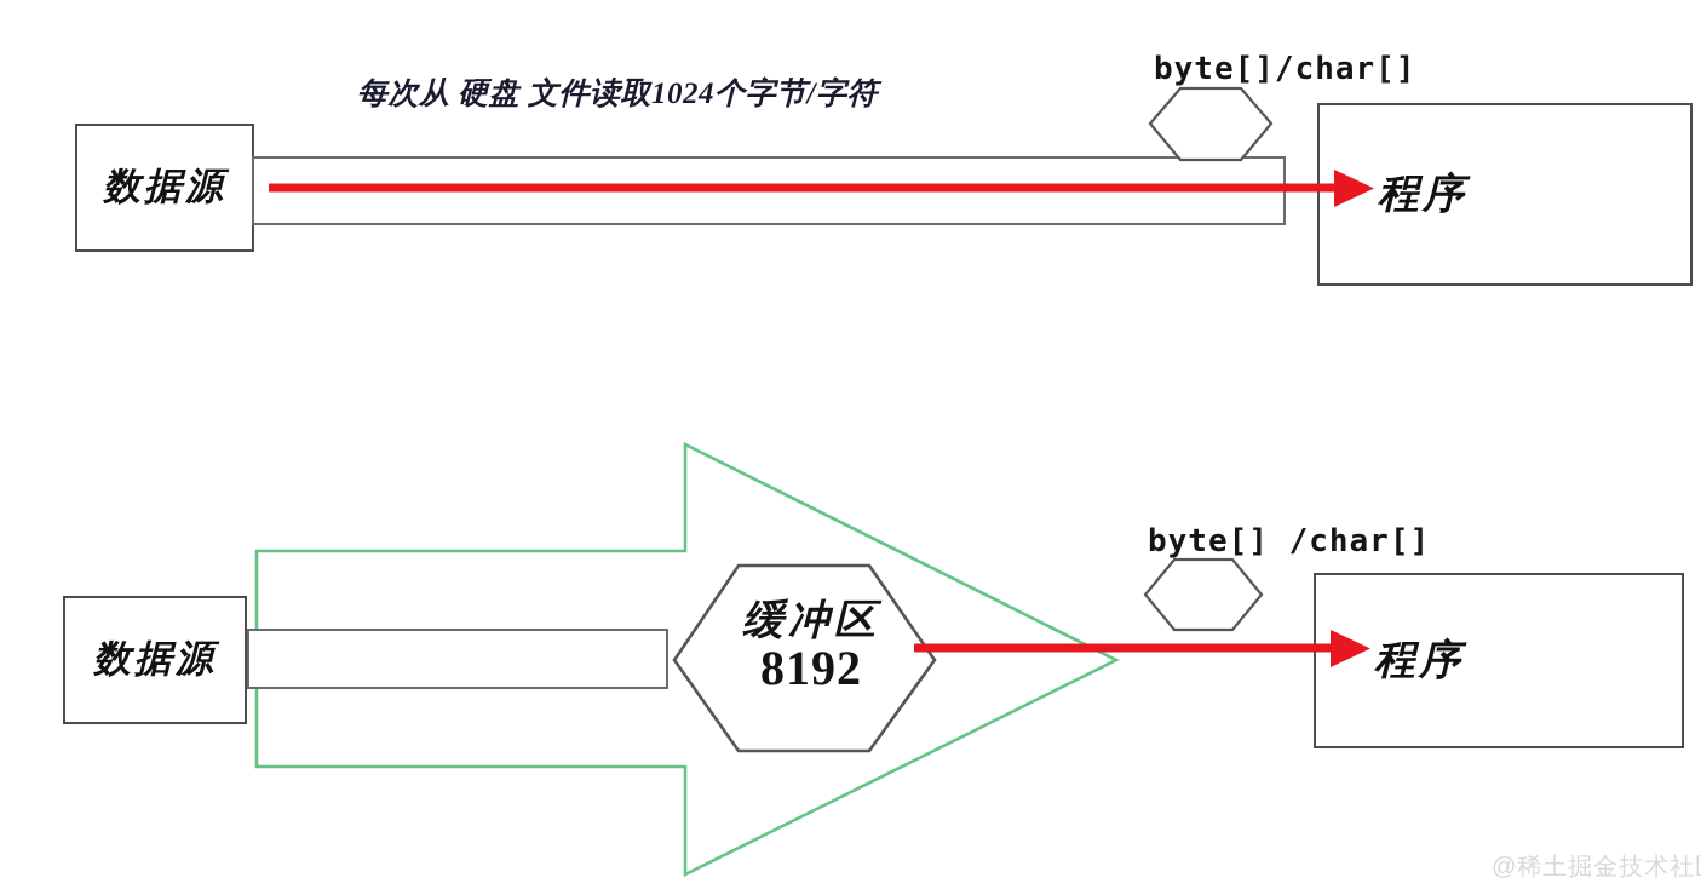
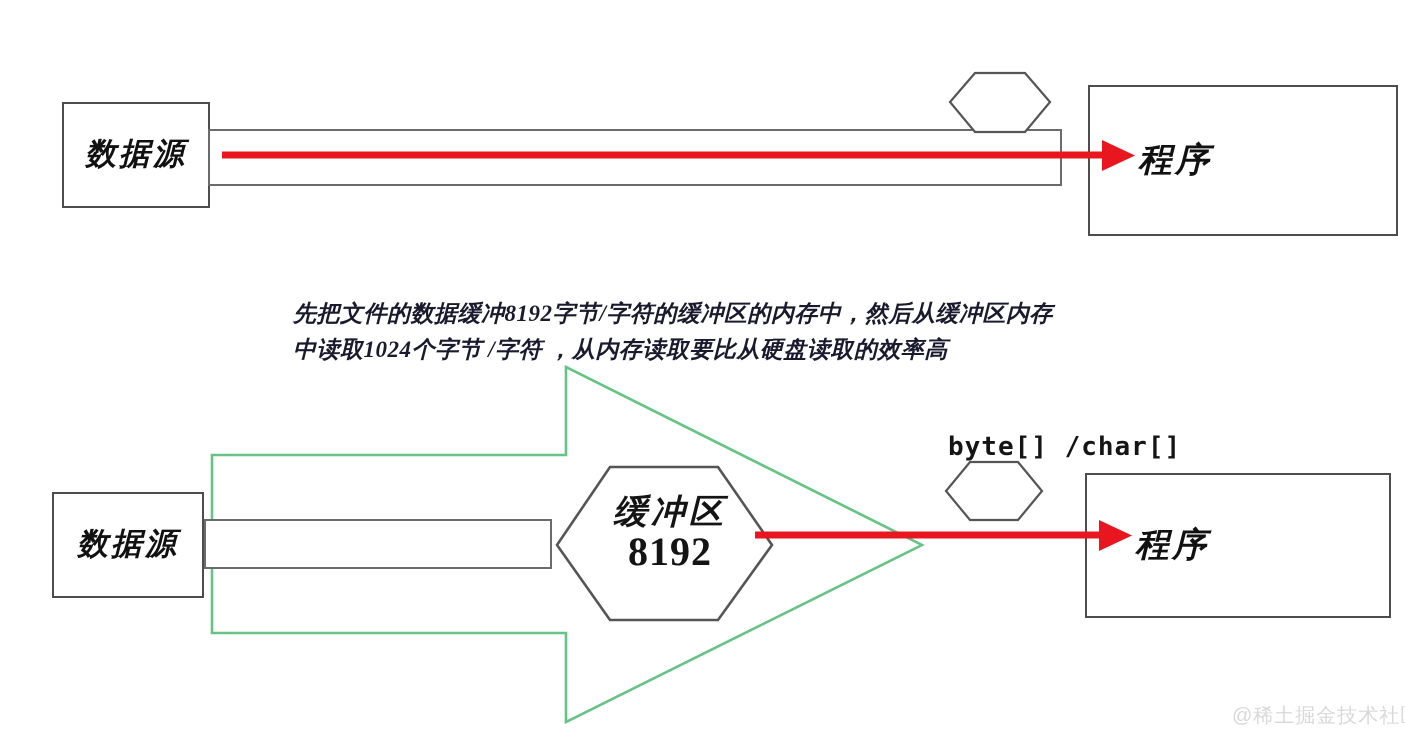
- 每次从 硬盘 文件读取1024个字节/字符
- byte[]/char[]
  数据源
  程序
+ 先把文件的数据缓冲8192字节/字符的缓冲区的内存中，然后从缓冲区内存
+ 中读取1024个字节 /字符 ，从内存读取要比从硬盘读取的效率高
  byte[] /char[]
  数据源
  程序
  缓冲区
  8192
  @稀土掘金技术社
